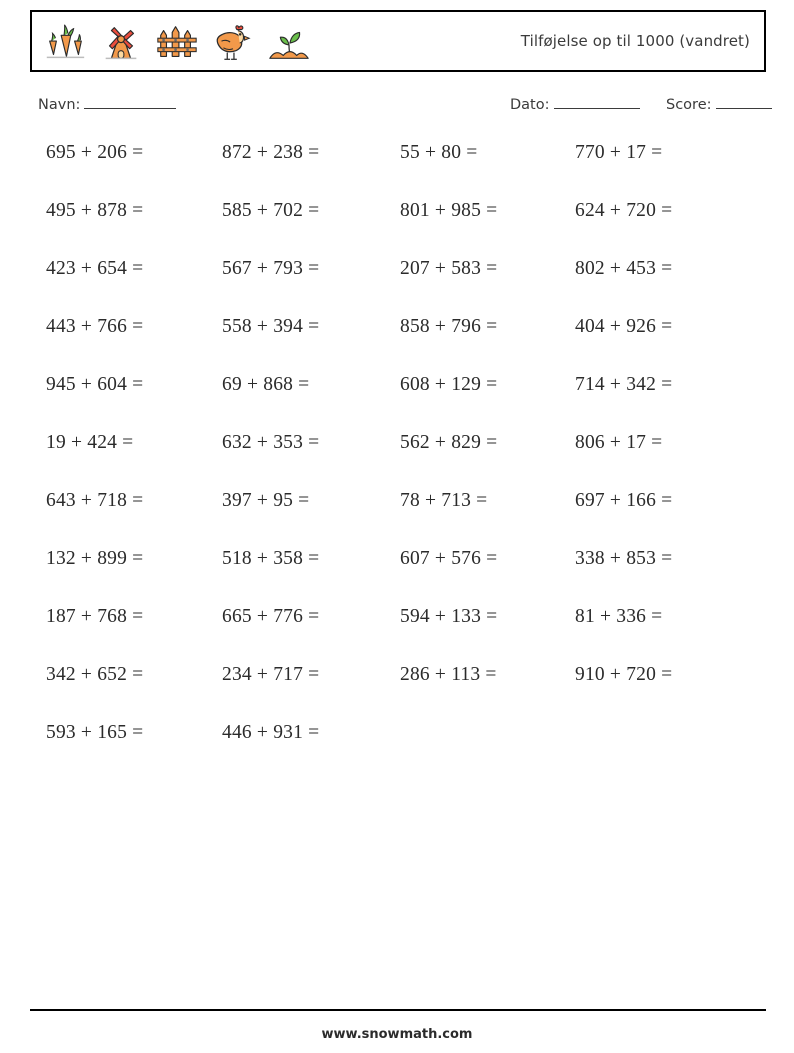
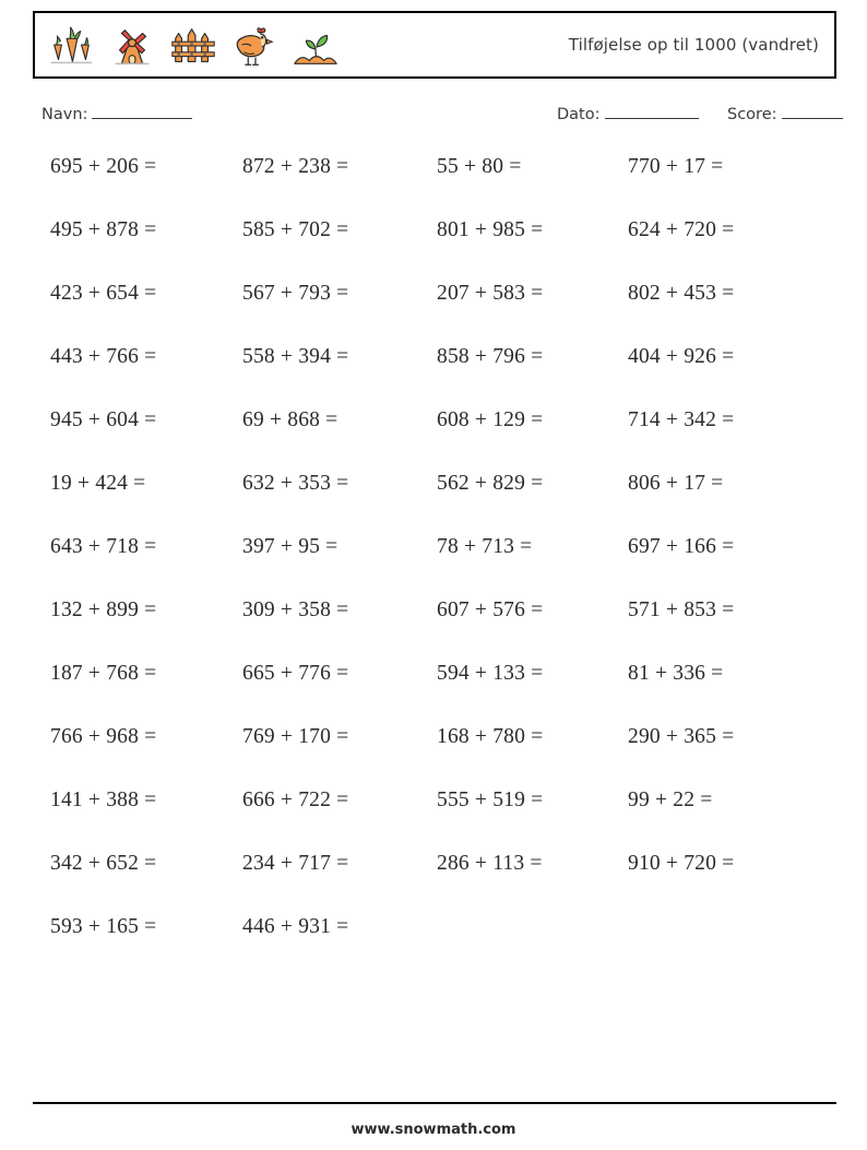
  Tilføjelse op til 1000 (vandret)
  Navn:
  Dato:
  Score:
  695 + 206 =
  872 + 238 =
  55 + 80 =
  770 + 17 =
  495 + 878 =
  585 + 702 =
  801 + 985 =
  624 + 720 =
  423 + 654 =
  567 + 793 =
  207 + 583 =
  802 + 453 =
  443 + 766 =
  558 + 394 =
  858 + 796 =
  404 + 926 =
  945 + 604 =
  69 + 868 =
  608 + 129 =
  714 + 342 =
  19 + 424 =
  632 + 353 =
  562 + 829 =
  806 + 17 =
  643 + 718 =
  397 + 95 =
  78 + 713 =
  697 + 166 =
  132 + 899 =
- 518 + 358 =
+ 309 + 358 =
  607 + 576 =
- 338 + 853 =
+ 571 + 853 =
  187 + 768 =
  665 + 776 =
  594 + 133 =
  81 + 336 =
+ 766 + 968 =
+ 769 + 170 =
+ 168 + 780 =
+ 290 + 365 =
+ 141 + 388 =
+ 666 + 722 =
+ 555 + 519 =
+ 99 + 22 =
  342 + 652 =
  234 + 717 =
  286 + 113 =
  910 + 720 =
  593 + 165 =
  446 + 931 =
  www.snowmath.com
